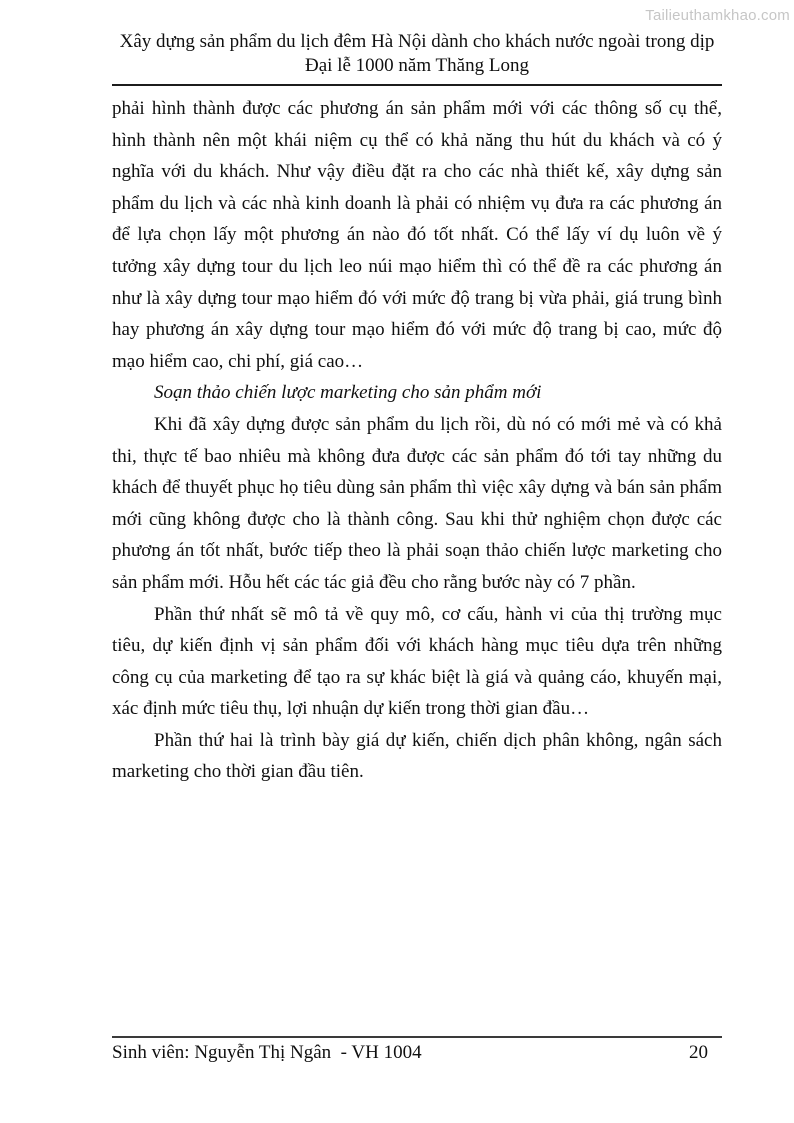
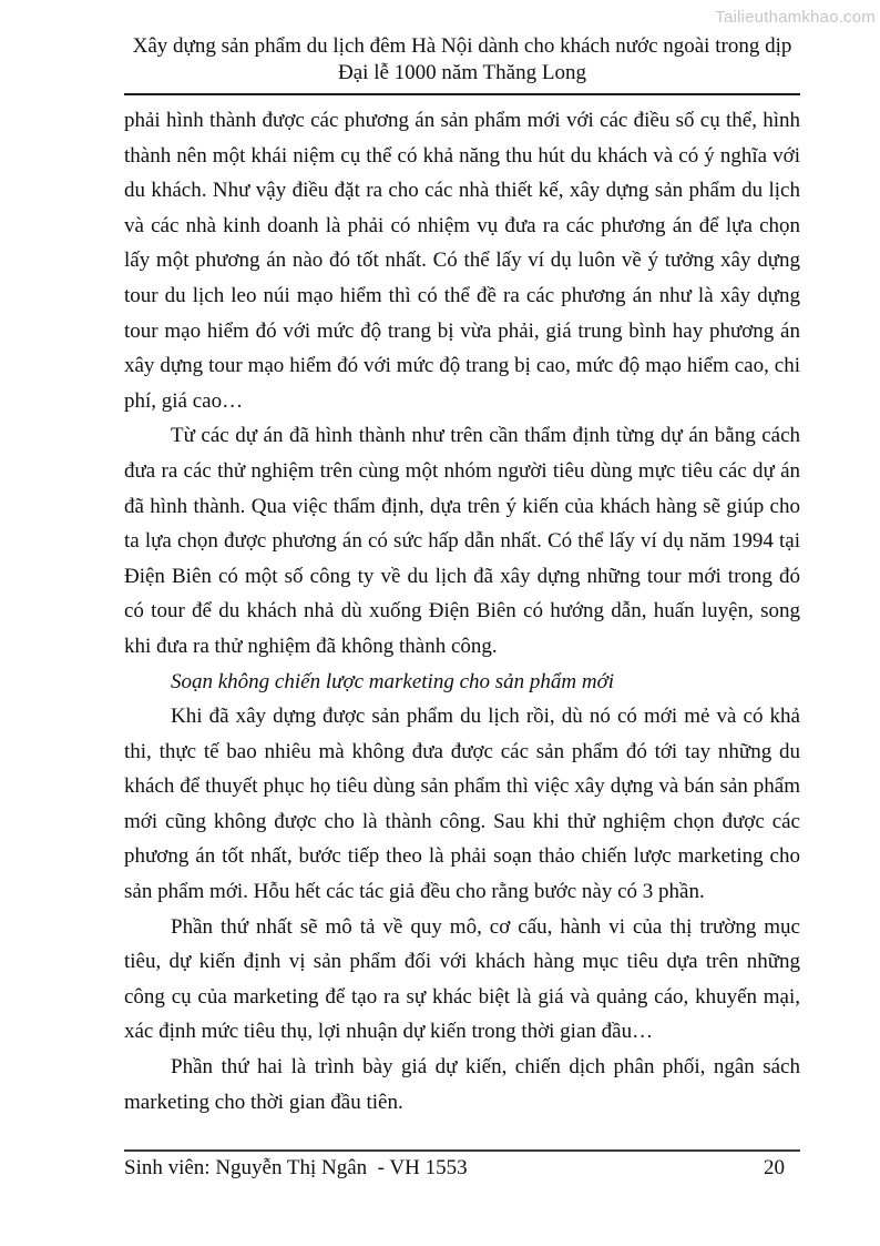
  Tailieuthamkhao.com
  Xây dựng sản phẩm du lịch đêm Hà Nội dành cho khách nước ngoài trong dịp
  Đại lễ 1000 năm Thăng Long
- phải hình thành được các phương án sản phẩm mới với các thông số cụ thể, hình thành nên một khái niệm cụ thể có khả năng thu hút du khách và có ý nghĩa với du khách. Như vậy điều đặt ra cho các nhà thiết kế, xây dựng sản phẩm du lịch và các nhà kinh doanh là phải có nhiệm vụ đưa ra các phương án để lựa chọn lấy một phương án nào đó tốt nhất. Có thể lấy ví dụ luôn về ý tưởng xây dựng tour du lịch leo núi mạo hiểm thì có thể đề ra các phương án như là xây dựng tour mạo hiểm đó với mức độ trang bị vừa phải, giá trung bình hay phương án xây dựng tour mạo hiểm đó với mức độ trang bị cao, mức độ mạo hiểm cao, chi phí, giá cao…
+ phải hình thành được các phương án sản phẩm mới với các điều số cụ thể, hình thành nên một khái niệm cụ thể có khả năng thu hút du khách và có ý nghĩa với du khách. Như vậy điều đặt ra cho các nhà thiết kế, xây dựng sản phẩm du lịch và các nhà kinh doanh là phải có nhiệm vụ đưa ra các phương án để lựa chọn lấy một phương án nào đó tốt nhất. Có thể lấy ví dụ luôn về ý tưởng xây dựng tour du lịch leo núi mạo hiểm thì có thể đề ra các phương án như là xây dựng tour mạo hiểm đó với mức độ trang bị vừa phải, giá trung bình hay phương án xây dựng tour mạo hiểm đó với mức độ trang bị cao, mức độ mạo hiểm cao, chi phí, giá cao…
+ Từ các dự án đã hình thành như trên cần thẩm định từng dự án bằng cách đưa ra các thử nghiệm trên cùng một nhóm người tiêu dùng mực tiêu các dự án đã hình thành. Qua việc thẩm định, dựa trên ý kiến của khách hàng sẽ giúp cho ta lựa chọn được phương án có sức hấp dẫn nhất. Có thể lấy ví dụ năm 1994 tại Điện Biên có một số công ty về du lịch đã xây dựng những tour mới trong đó có tour để du khách nhả dù xuống Điện Biên có hướng dẫn, huấn luyện, song khi đưa ra thử nghiệm đã không thành công.
- Soạn thảo chiến lược marketing cho sản phẩm mới
+ Soạn không chiến lược marketing cho sản phẩm mới
- Khi đã xây dựng được sản phẩm du lịch rồi, dù nó có mới mẻ và có khả thi, thực tế bao nhiêu mà không đưa được các sản phẩm đó tới tay những du khách để thuyết phục họ tiêu dùng sản phẩm thì việc xây dựng và bán sản phẩm mới cũng không được cho là thành công. Sau khi thử nghiệm chọn được các phương án tốt nhất, bước tiếp theo là phải soạn thảo chiến lược marketing cho sản phẩm mới. Hỗu hết các tác giả đều cho rằng bước này có 7 phần.
+ Khi đã xây dựng được sản phẩm du lịch rồi, dù nó có mới mẻ và có khả thi, thực tế bao nhiêu mà không đưa được các sản phẩm đó tới tay những du khách để thuyết phục họ tiêu dùng sản phẩm thì việc xây dựng và bán sản phẩm mới cũng không được cho là thành công. Sau khi thử nghiệm chọn được các phương án tốt nhất, bước tiếp theo là phải soạn thảo chiến lược marketing cho sản phẩm mới. Hỗu hết các tác giả đều cho rằng bước này có 3 phần.
  Phần thứ nhất sẽ mô tả về quy mô, cơ cấu, hành vi của thị trường mục tiêu, dự kiến định vị sản phẩm đối với khách hàng mục tiêu dựa trên những công cụ của marketing để tạo ra sự khác biệt là giá và quảng cáo, khuyến mại, xác định mức tiêu thụ, lợi nhuận dự kiến trong thời gian đầu…
- Phần thứ hai là trình bày giá dự kiến, chiến dịch phân không, ngân sách marketing cho thời gian đầu tiên.
+ Phần thứ hai là trình bày giá dự kiến, chiến dịch phân phối, ngân sách marketing cho thời gian đầu tiên.
- Sinh viên: Nguyễn Thị Ngân - VH 1004
+ Sinh viên: Nguyễn Thị Ngân - VH 1553
  20
